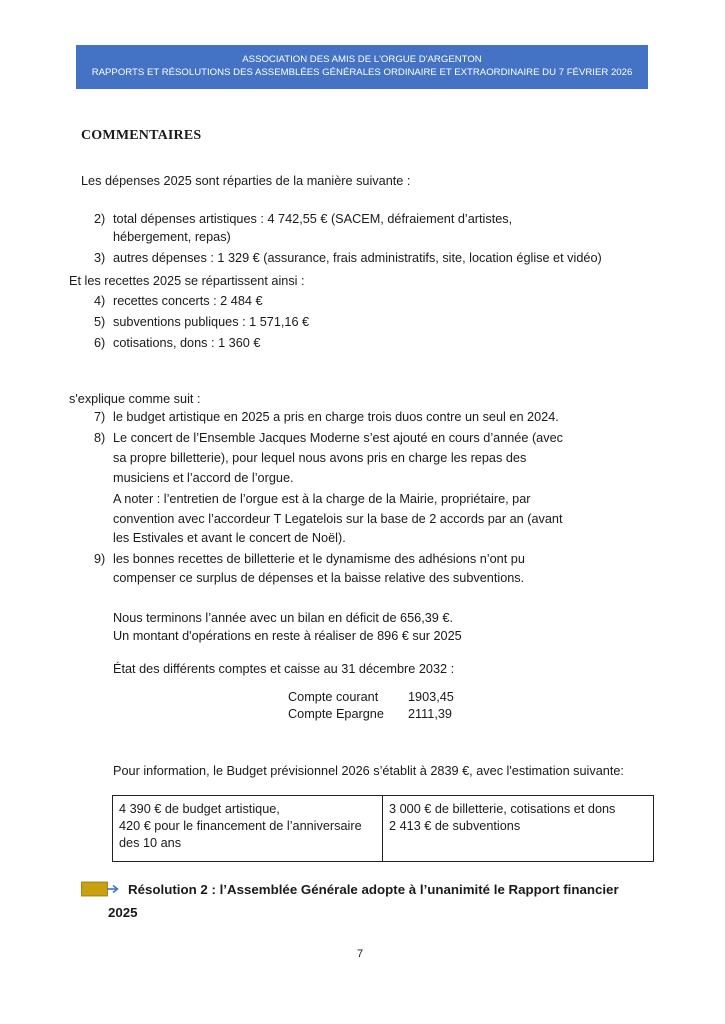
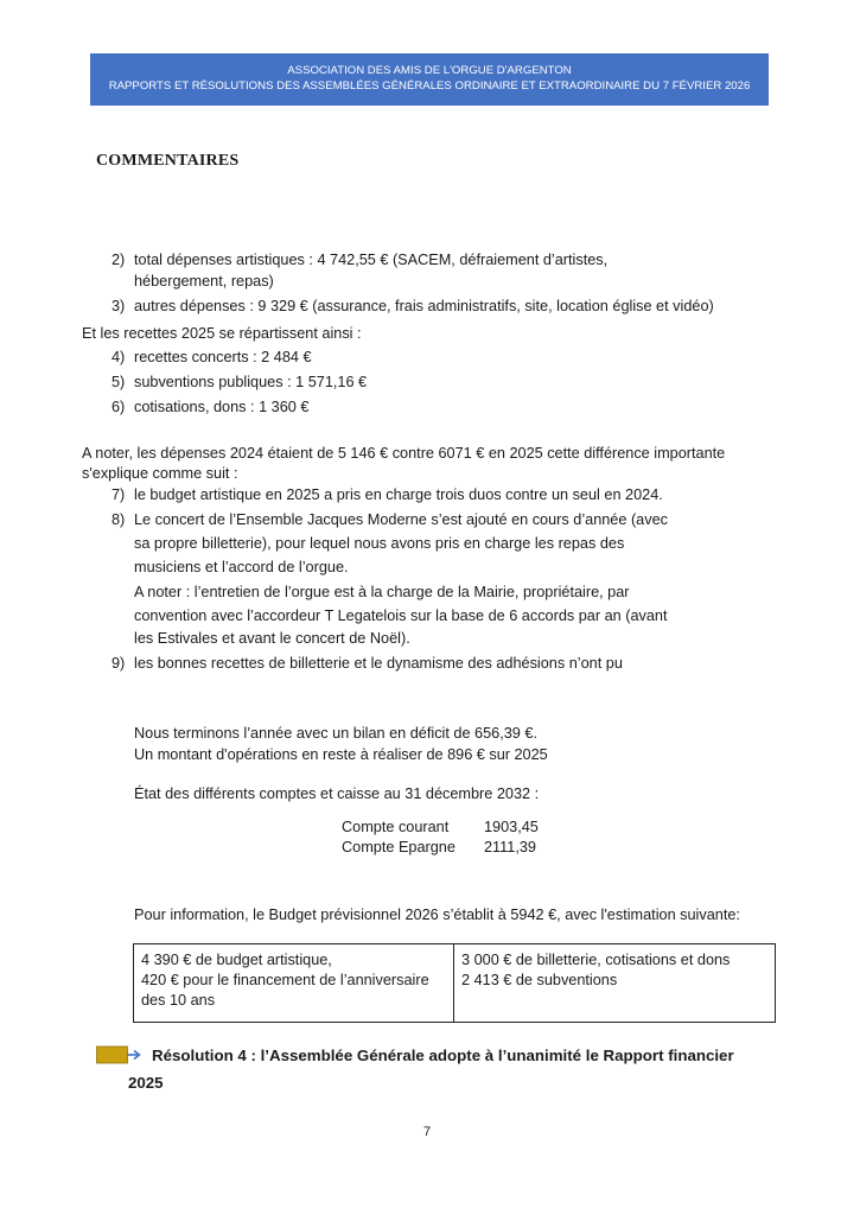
  ASSOCIATION DES AMIS DE L'ORGUE D'ARGENTON
  RAPPORTS ET RÉSOLUTIONS DES ASSEMBLÉES GÉNÉRALES ORDINAIRE ET EXTRAORDINAIRE DU 7 FÉVRIER 2026
  COMMENTAIRES
- Les dépenses 2025 sont réparties de la manière suivante :
  2)
  total dépenses artistiques : 4 742,55 € (SACEM, défraiement d’artistes,
  hébergement, repas)
  3)
- autres dépenses : 1 329 € (assurance, frais administratifs, site, location église et vidéo)
+ autres dépenses : 9 329 € (assurance, frais administratifs, site, location église et vidéo)
  Et les recettes 2025 se répartissent ainsi :
  4)
  recettes concerts : 2 484 €
  5)
  subventions publiques : 1 571,16 €
  6)
  cotisations, dons : 1 360 €
+ A noter, les dépenses 2024 étaient de 5 146 € contre 6071 € en 2025 cette différence importante
  s'explique comme suit :
  7)
  le budget artistique en 2025 a pris en charge trois duos contre un seul en 2024.
  8)
  Le concert de l’Ensemble Jacques Moderne s’est ajouté en cours d’année (avec
  sa propre billetterie), pour lequel nous avons pris en charge les repas des
  musiciens et l’accord de l’orgue.
  A noter : l’entretien de l’orgue est à la charge de la Mairie, propriétaire, par
- convention avec l’accordeur T Legatelois sur la base de 2 accords par an (avant
+ convention avec l’accordeur T Legatelois sur la base de 6 accords par an (avant
  les Estivales et avant le concert de Noël).
  9)
  les bonnes recettes de billetterie et le dynamisme des adhésions n’ont pu
- compenser ce surplus de dépenses et la baisse relative des subventions.
  Nous terminons l’année avec un bilan en déficit de 656,39 €.
  Un montant d'opérations en reste à réaliser de 896 € sur 2025
  État des différents comptes et caisse au 31 décembre 2032 :
  Compte courant
  1903,45
  Compte Epargne
  2111,39
- Pour information, le Budget prévisionnel 2026 s’établit à 2839 €, avec l'estimation suivante:
+ Pour information, le Budget prévisionnel 2026 s’établit à 5942 €, avec l'estimation suivante:
  4 390 € de budget artistique,
  420 € pour le financement de l’anniversaire
  des 10 ans
  3 000 € de billetterie, cotisations et dons
  2 413 € de subventions
- Résolution 2 : l’Assemblée Générale adopte à l’unanimité le Rapport financier
+ Résolution 4 : l’Assemblée Générale adopte à l’unanimité le Rapport financier
  2025
  7
